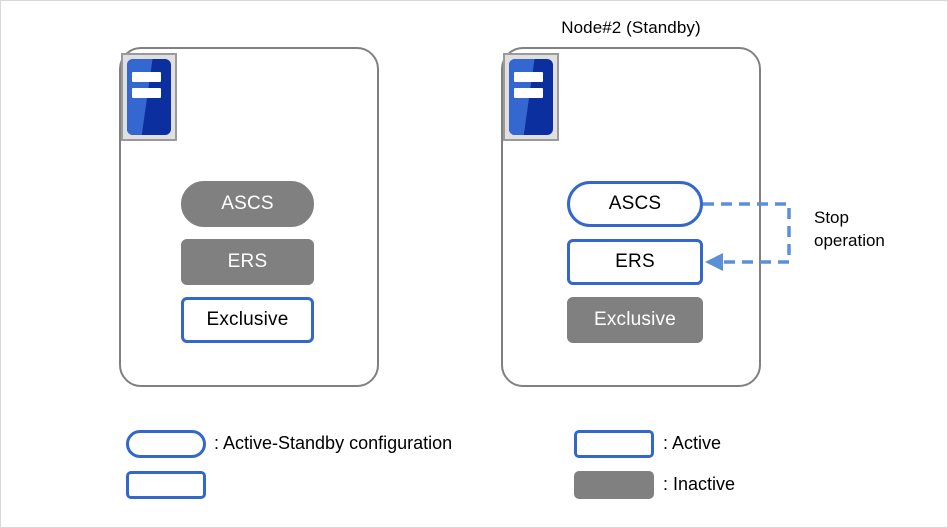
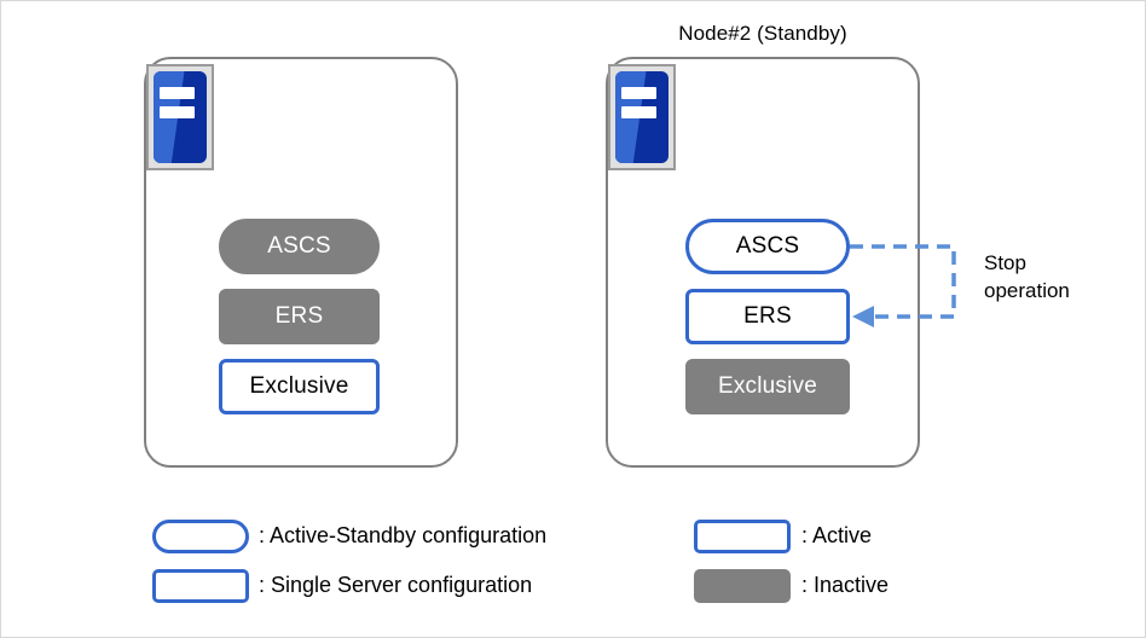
  ASCS
  ERS
  Exclusive
  Node#2 (Standby)
  ASCS
  ERS
  Exclusive
  Stop
  operation
  : Active-Standby configuration
+ : Single Server configuration
  : Active
  : Inactive
